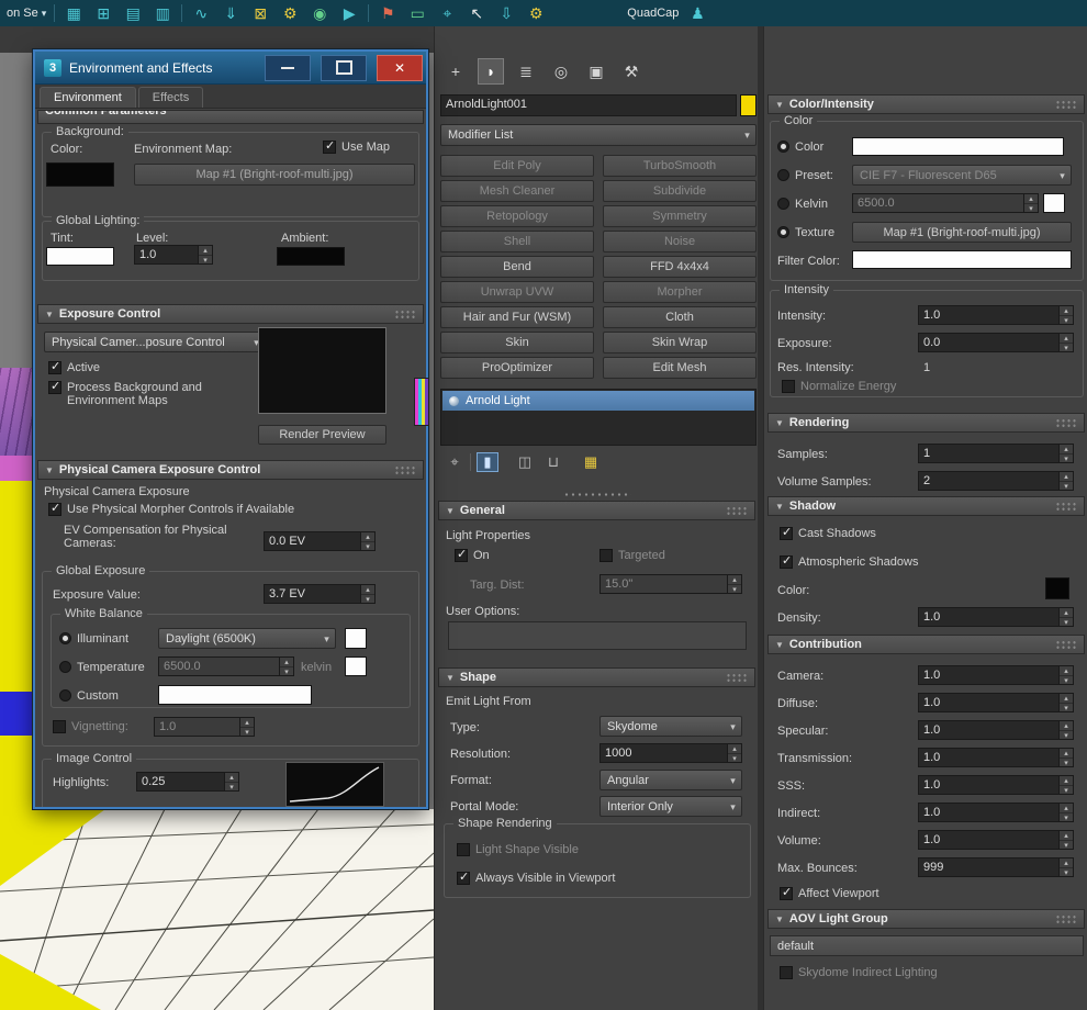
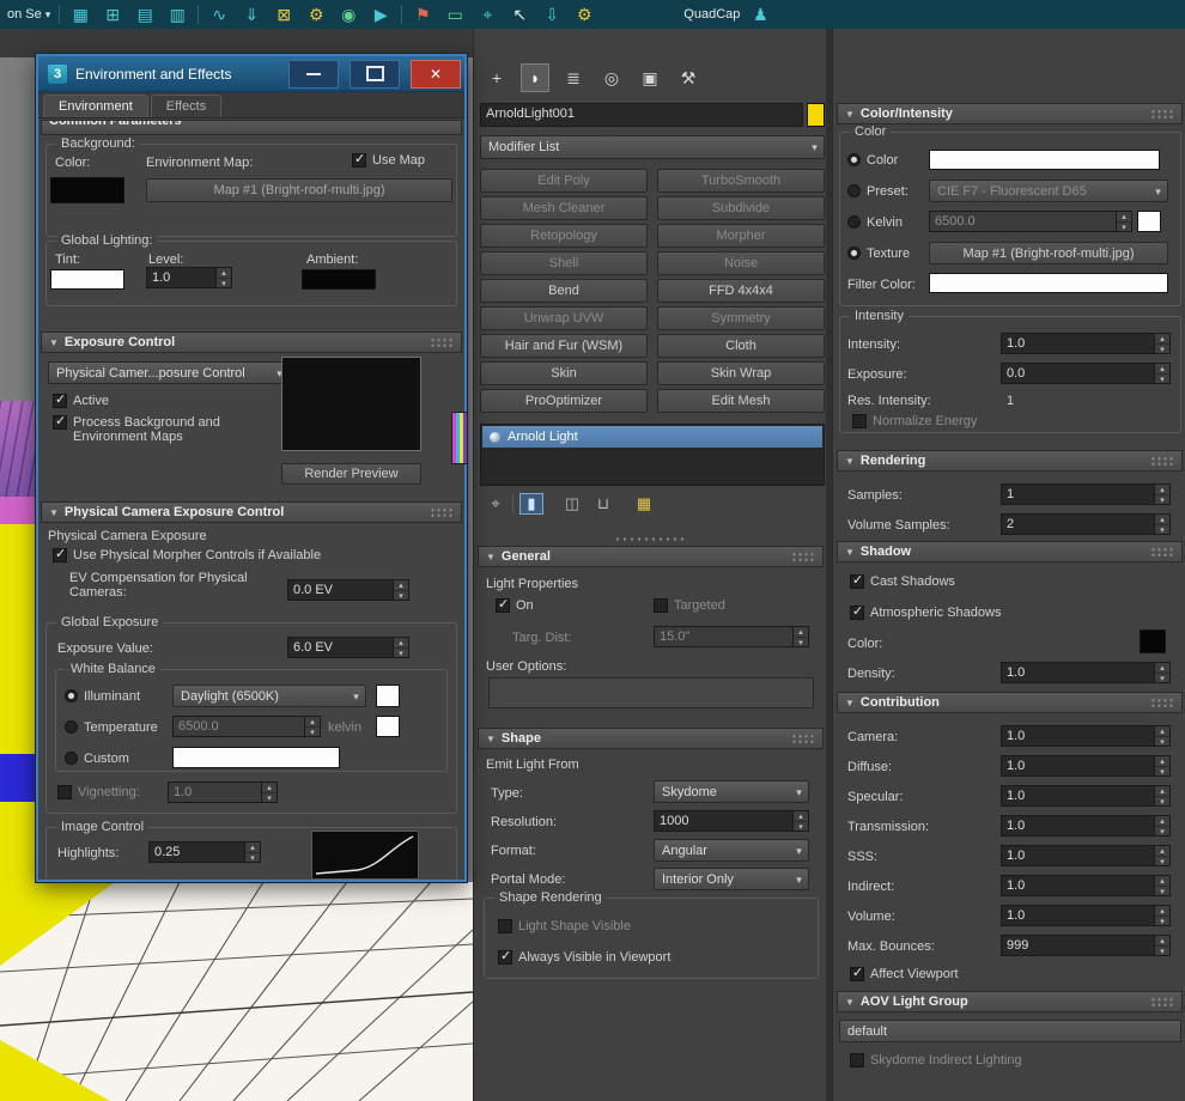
  on Se
  ▦
  ⊞
  ▤
  ▥
  ∿
  ⇓
  ⊠
  ⚙
  ◉
  ▶
  ⚑
  ▭
  ⌖
  ↖
  ⇩
  ⚙
  QuadCap
  ♟
  3
  Environment and Effects
  Environment
  Effects
  Common Parameters
  Background:
  Color:
  Environment Map:
  Use Map
  Map #1 (Bright-roof-multi.jpg)
  Global Lighting:
  Tint:
  Level:
  Ambient:
  1.0
  Exposure Control
  Physical Camer...posure Control
  Active
  Process Background and Environment Maps
  Render Preview
  Physical Camera Exposure Control
  Physical Camera Exposure
  Use Physical Morpher Controls if Available
  EV Compensation for Physical Cameras:
  0.0 EV
  Global Exposure
  Exposure Value:
- 3.7 EV
+ 6.0 EV
  White Balance
  Illuminant
  Daylight (6500K)
  Temperature
  6500.0
  kelvin
  Custom
  Vignetting:
  1.0
  Image Control
  Highlights:
  0.25
  +
  ◗
  ≣
  ◎
  ▣
  ⚒
  ArnoldLight001
  Modifier List
  Edit Poly
  TurboSmooth
  Mesh Cleaner
  Subdivide
  Retopology
- Symmetry
+ Morpher
  Shell
  Noise
  Bend
  FFD 4x4x4
  Unwrap UVW
- Morpher
+ Symmetry
  Hair and Fur (WSM)
  Cloth
  Skin
  Skin Wrap
  ProOptimizer
  Edit Mesh
  Arnold Light
  ⌖
  ▮
  ◫
  ⊔
  ▦
  General
  Light Properties
  On
  Targeted
  Targ. Dist:
  15.0"
  User Options:
  Shape
  Emit Light From
  Type:
  Skydome
  Resolution:
  1000
  Format:
  Angular
  Portal Mode:
  Interior Only
  Shape Rendering
  Light Shape Visible
  Always Visible in Viewport
  Color/Intensity
  Color
  Color
  Preset:
  CIE F7 - Fluorescent D65
  Kelvin
  6500.0
  Texture
  Map #1 (Bright-roof-multi.jpg)
  Filter Color:
  Intensity
  Intensity:
  1.0
  Exposure:
  0.0
  Res. Intensity:
  1
  Normalize Energy
  Rendering
  Samples:
  1
  Volume Samples:
  2
  Shadow
  Cast Shadows
  Atmospheric Shadows
  Color:
  Density:
  1.0
  Contribution
  Camera:
  1.0
  Diffuse:
  1.0
  Specular:
  1.0
  Transmission:
  1.0
  SSS:
  1.0
  Indirect:
  1.0
  Volume:
  1.0
  Max. Bounces:
  999
  Affect Viewport
  AOV Light Group
  default
  Skydome Indirect Lighting
